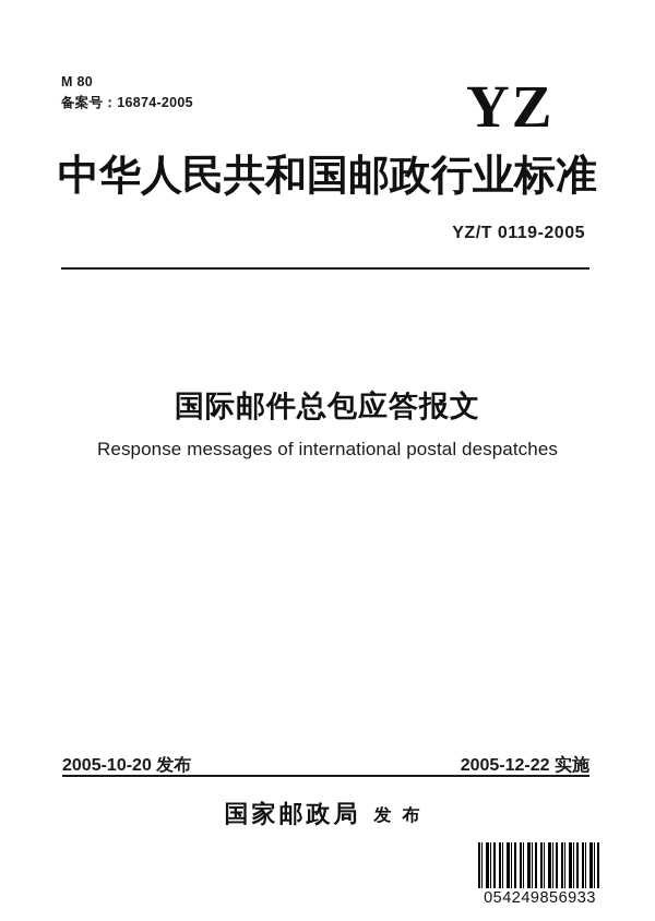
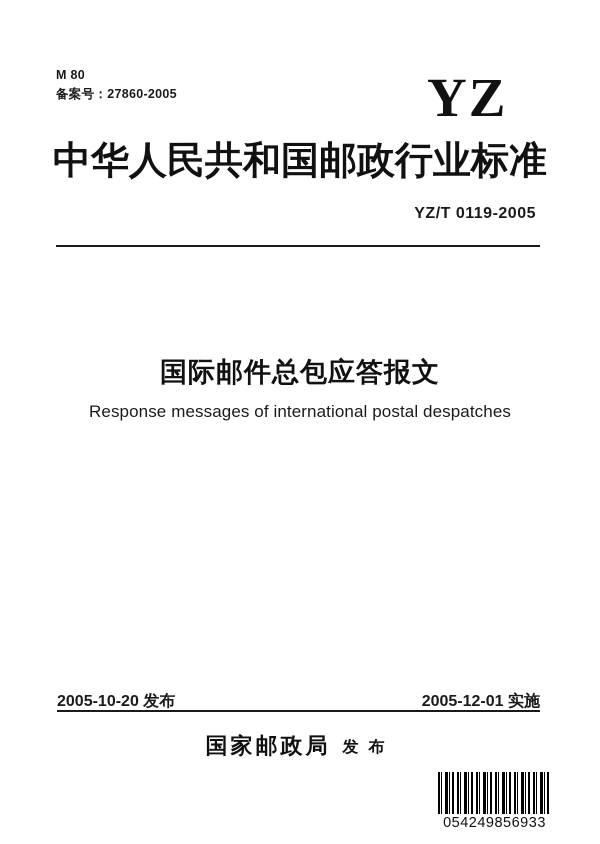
  M 80
- 备案号：16874-2005
+ 备案号：27860-2005
  YZ
  中华人民共和国邮政行业标准
  YZ/T 0119-2005
  国际邮件总包应答报文
  Response messages of international postal despatches
  2005-10-20 发布
- 2005-12-22 实施
+ 2005-12-01 实施
  国家邮政局 发布
  054249856933
